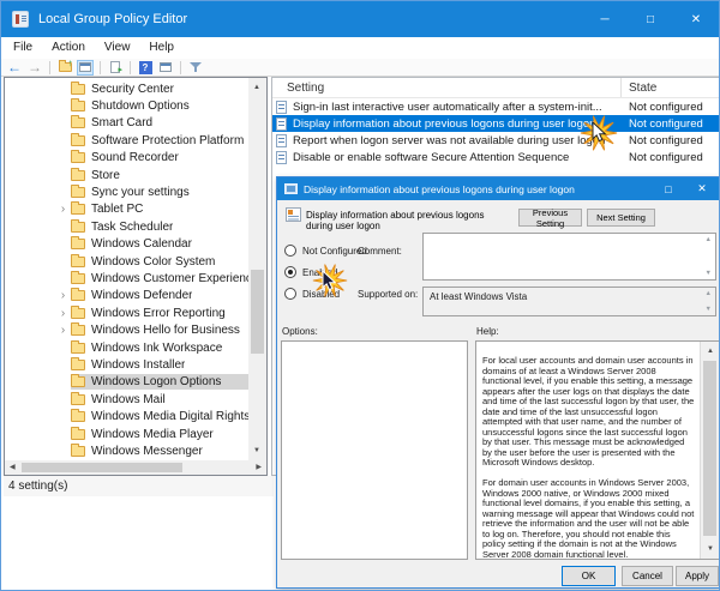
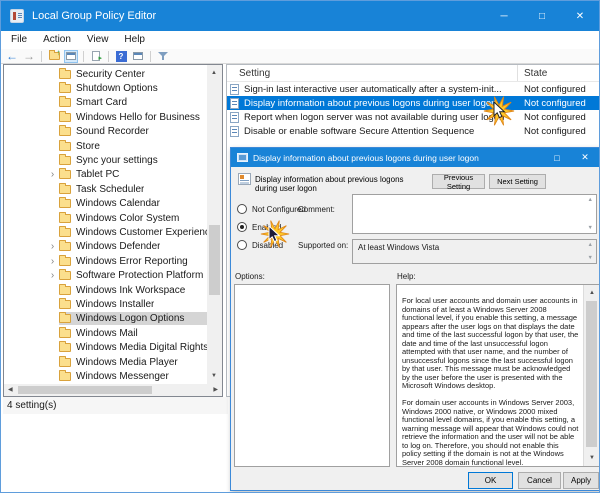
  Local Group Policy Editor
  ─
  □
  ✕
  File
  Action
  View
  Help
  ←
  →
  ↑
  ?
  Security Center
  Shutdown Options
  Smart Card
- Software Protection Platform
+ Windows Hello for Business
  Sound Recorder
  Store
  Sync your settings
  ›
  Tablet PC
  Task Scheduler
  Windows Calendar
  Windows Color System
  Windows Customer Experien
  ›
  Windows Defender
  ›
  Windows Error Reporting
  ›
- Windows Hello for Business
+ Software Protection Platform
  Windows Ink Workspace
  Windows Installer
  Windows Logon Options
  Windows Mail
  Windows Media Digital Rights
  Windows Media Player
  Windows Messenger
  4 setting(s)
  Setting
  State
  Sign-in last interactive user automatically after a system-init...
  Not configured
  Display information about previous logons during user log
  Not configured
  Report when logon server was not available during user lo
  Not configured
  Disable or enable software Secure Attention Sequence
  Not configured
  Display information about previous logons during user logon
  □
  ✕
  Display information about previous logons during user logon
  Previous Setting
  Next Setting
  Not Configured
  Enabed
  Disabled
  Comment:
  Supported on:
  At least Windows Vista
  Options:
  Help:
  For local user accounts and domain user accounts in domains of at least a Windows Server 2008 functional level, if you enable this setting, a message appears after the user logs on that displays the date and time of the last successful logon by that user, the date and time of the last unsuccessful logon attempted with that user name, and the number of unsuccessful logons since the last successful logon by that user. This message must be acknowledged by the user before the user is presented with the Microsoft Windows desktop.
  For domain user accounts in Windows Server 2003, Windows 2000 native, or Windows 2000 mixed functional level domains, if you enable this setting, a warning message will appear that Windows could not retrieve the information and the user will not be able to log on. Therefore, you should not enable this policy setting if the domain is not at the Windows Server 2008 domain functional level.
  OK
  Cancel
  Apply
